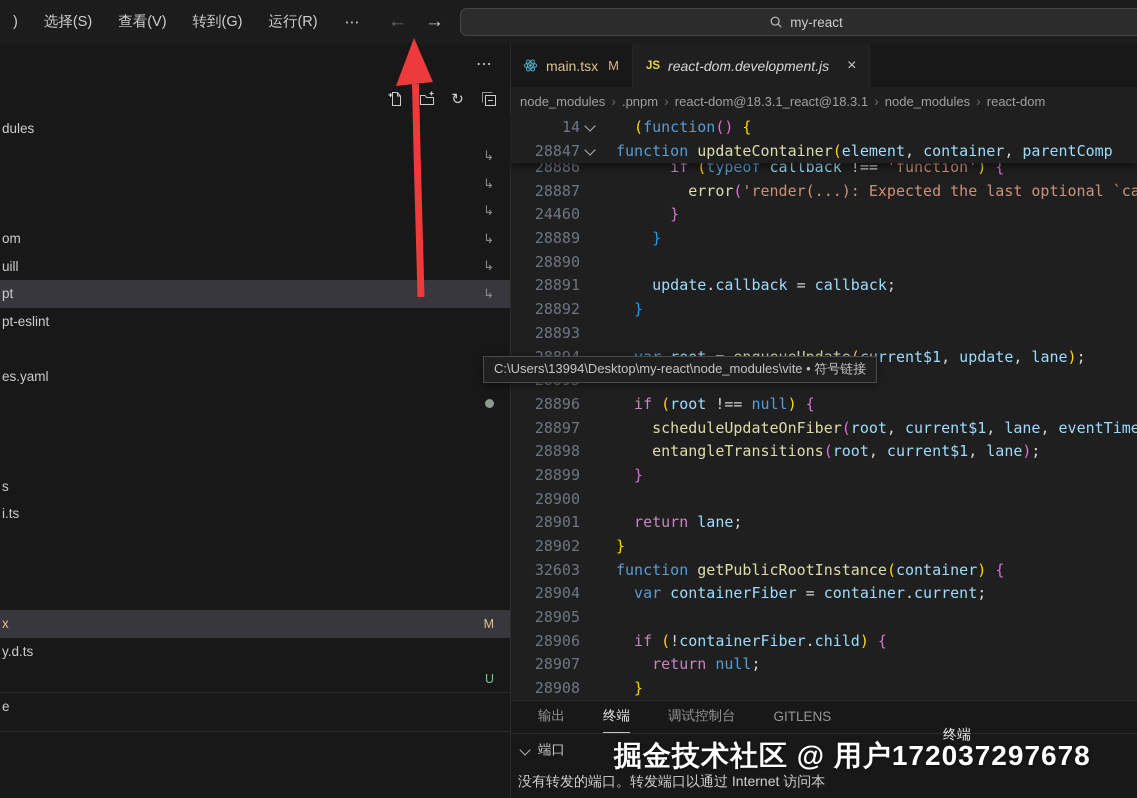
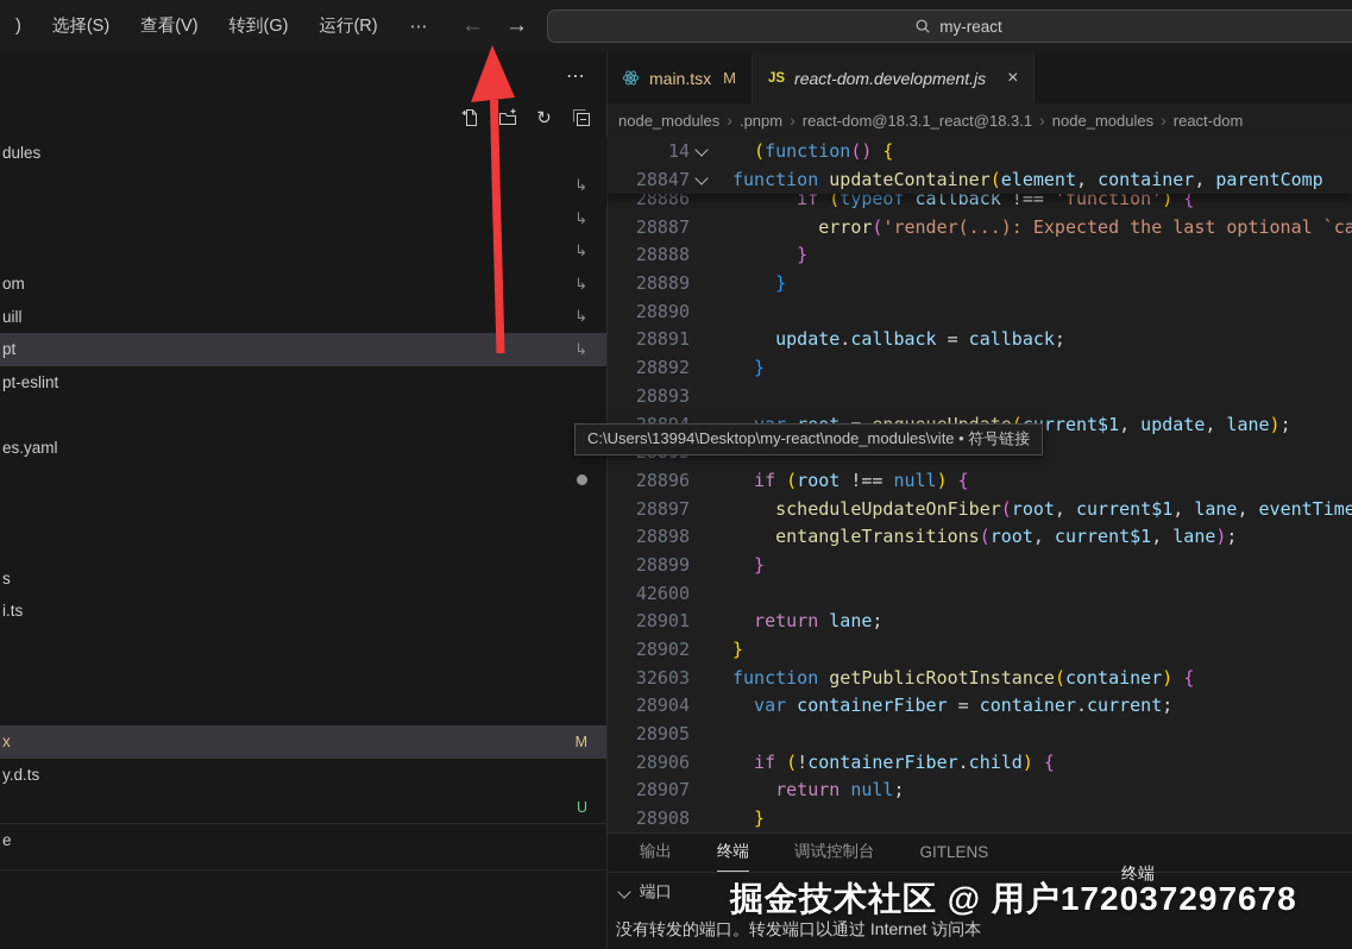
  )
  选择(S)
  查看(V)
  转到(G)
  运行(R)
  ⋯
  ←
  →
  my-react
  ⋯
  ↻
  dules
  ↳
  ↳
  ↳
  om
  ↳
  uill
  ↳
  pt
  ↳
  pt-eslint
  es.yaml
  s
  i.ts
  x
  M
  y.d.ts
  U
  e
  main.tsx
  M
  JS
  react-dom.development.js
  ×
  node_modules
  ›
  .pnpm
  ›
  react-dom@18.3.1_react@18.3.1
  ›
  node_modules
  ›
  react-dom
  28886
  if (typeof callback !== 'function') {
  28887
  error('render(...): Expected the last optional `ca
- 24460
+ 28888
  }
  28889
  }
  28890
  28891
  update.callback = callback;
  28892
  }
  28893
  28896
  if (root !== null) {
  28897
  scheduleUpdateOnFiber(root, current$1, lane, eventTime
  28898
  entangleTransitions(root, current$1, lane);
  28899
  }
- 28900
+ 42600
  28901
  return lane;
  28902
  }
  32603
  function getPublicRootInstance(container) {
  28904
  var containerFiber = container.current;
  28905
  28906
  if (!containerFiber.child) {
  28907
  return null;
  28908
  }
  14
  (function() {
  28847
  function updateContainer(element, container, parentComp
  输出
  终端
  调试控制台
  GITLENS
  端口
  没有转发的端口。转发端口以通过 Internet 访问本
  C:\Users\13994\Desktop\my-react\node_modules\vite • 符号链接
  终端
  掘金技术社区 @ 用户172037297678
